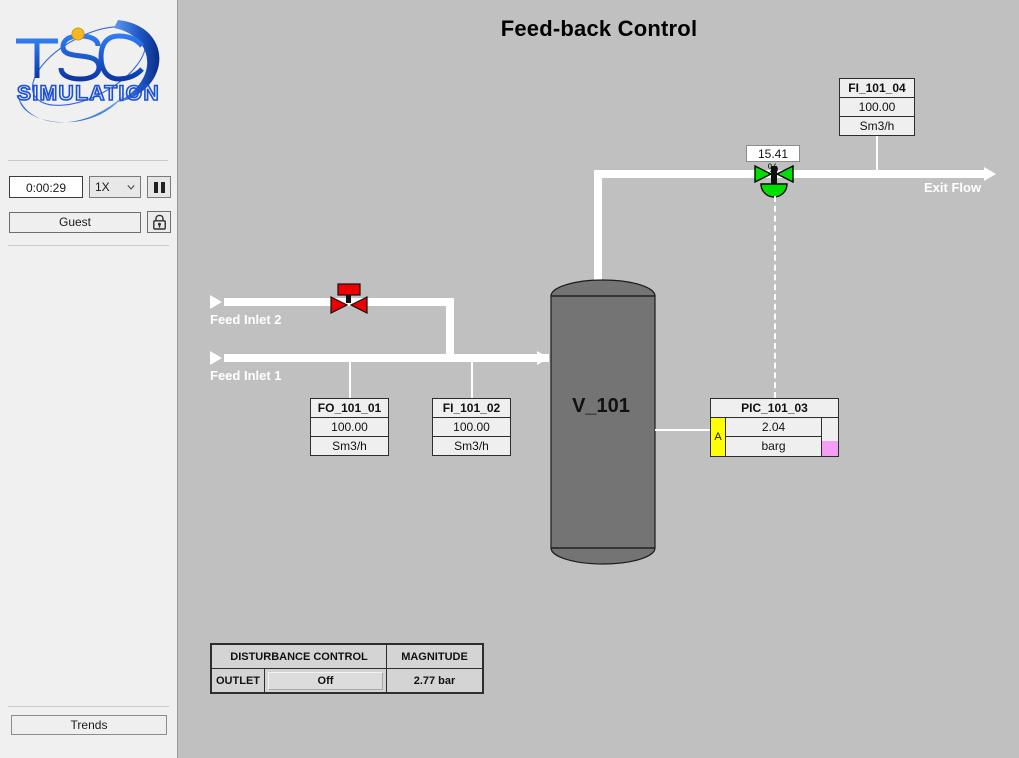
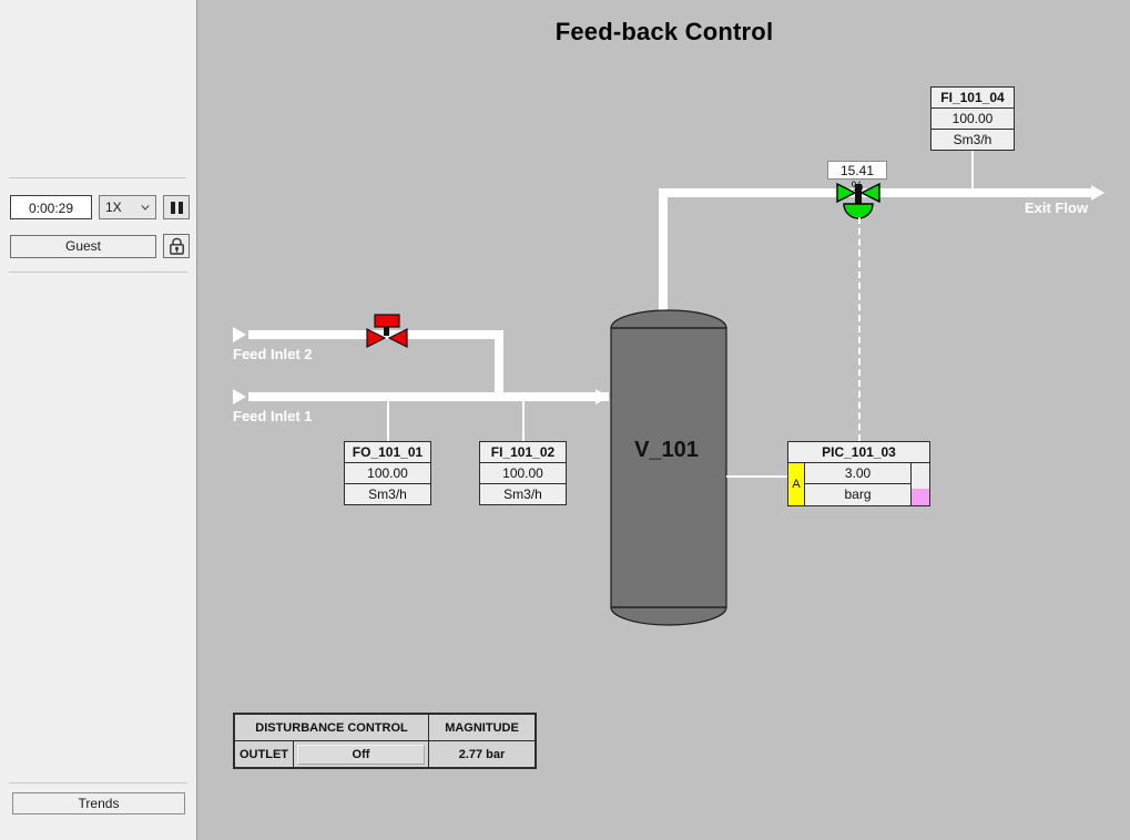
- SIMULATION
  0:00:29
  1X
  Guest
  Trends
  Feed-back Control
  FI_101_04
  100.00
  Sm3/h
  Exit Flow
  15.41
  V_101
  Feed Inlet 2
  Feed Inlet 1
  FO_101_01
  100.00
  Sm3/h
  FI_101_02
  100.00
  Sm3/h
  PIC_101_03
  A
- 2.04
+ 3.00
  barg
  DISTURBANCE CONTROL	MAGNITUDE
  OUTLET	Off	2.77 bar
